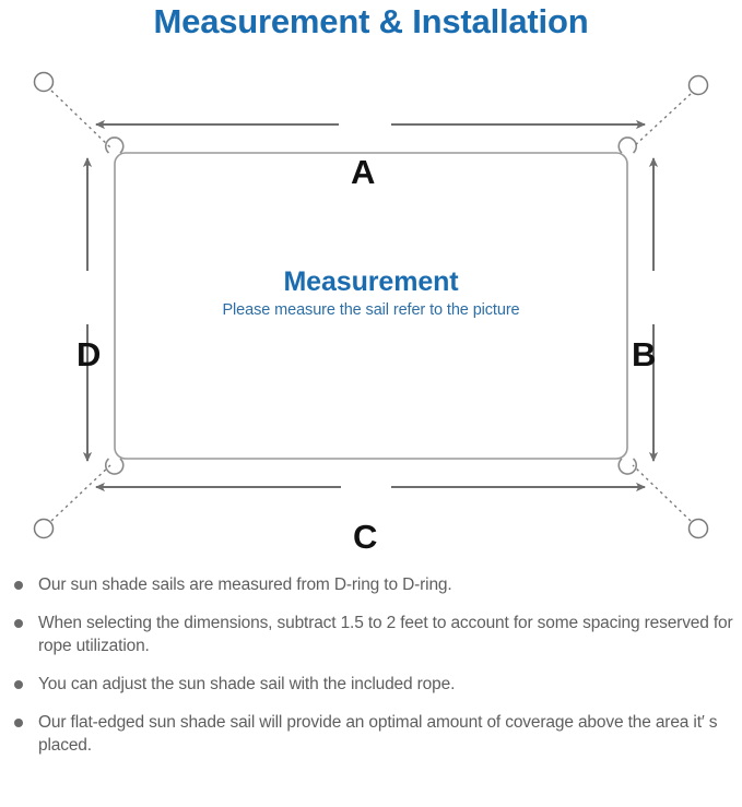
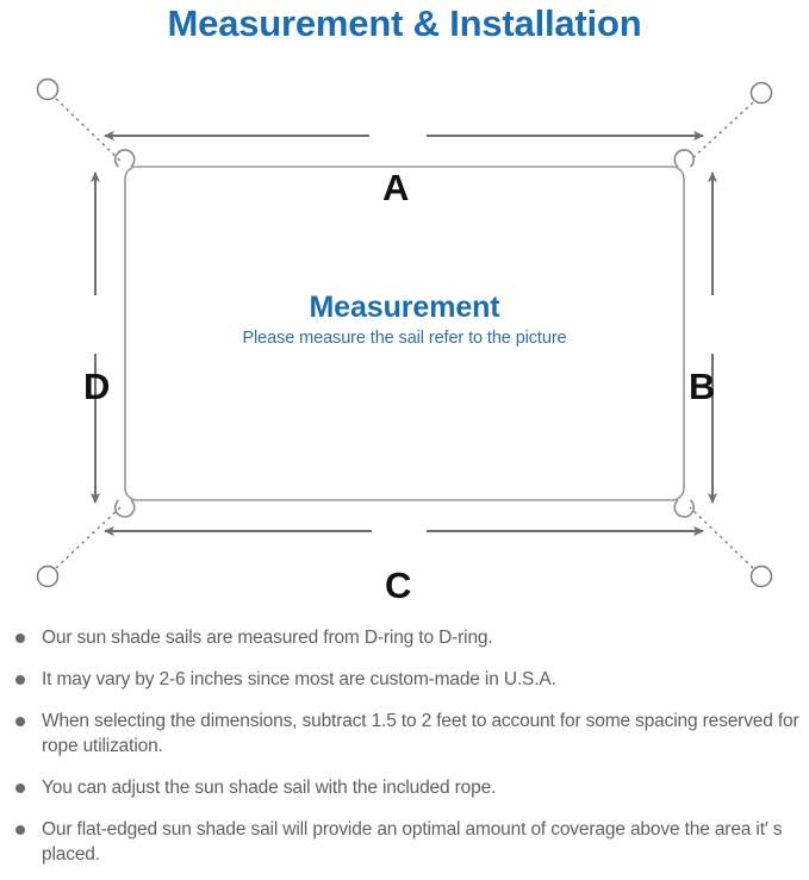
  Measurement & Installation
  A
  B
  C
  D
  Measurement
  Please measure the sail refer to the picture
  Our sun shade sails are measured from D-ring to D-ring.
+ It may vary by 2-6 inches since most are custom-made in U.S.A.
  When selecting the dimensions, subtract 1.5 to 2 feet to account for some spacing reserved for rope utilization.
  You can adjust the sun shade sail with the included rope.
  Our flat-edged sun shade sail will provide an optimal amount of coverage above the area it′ s placed.
